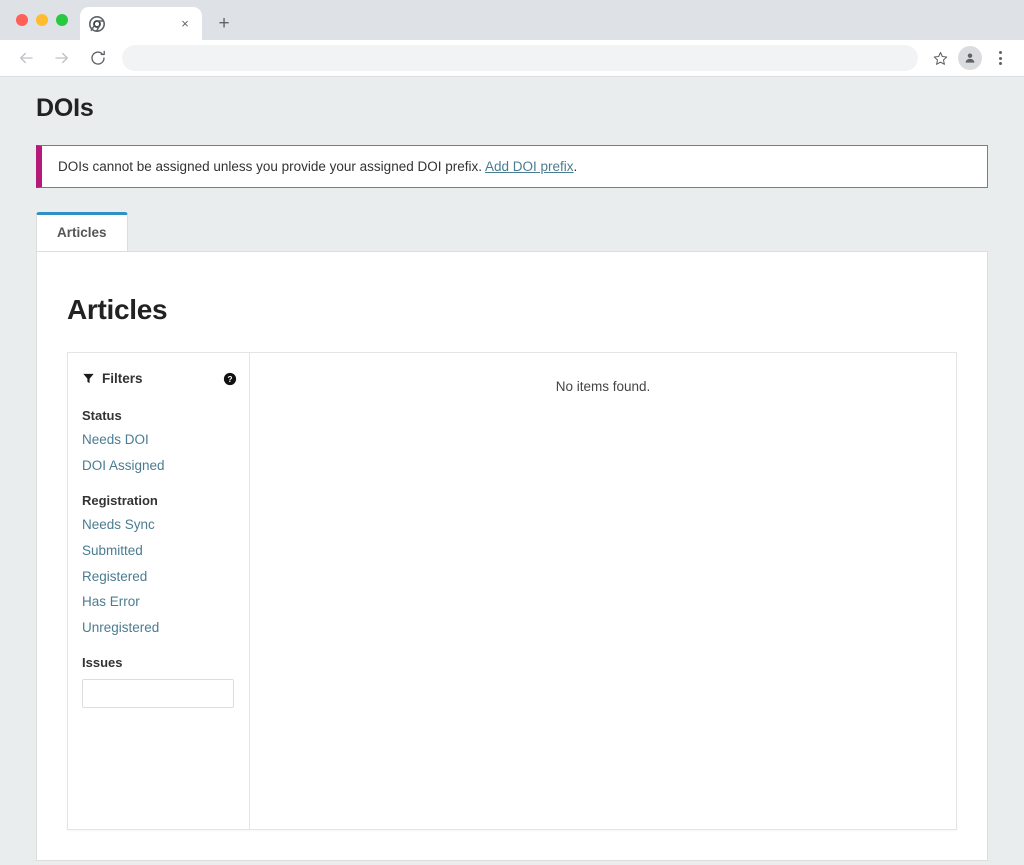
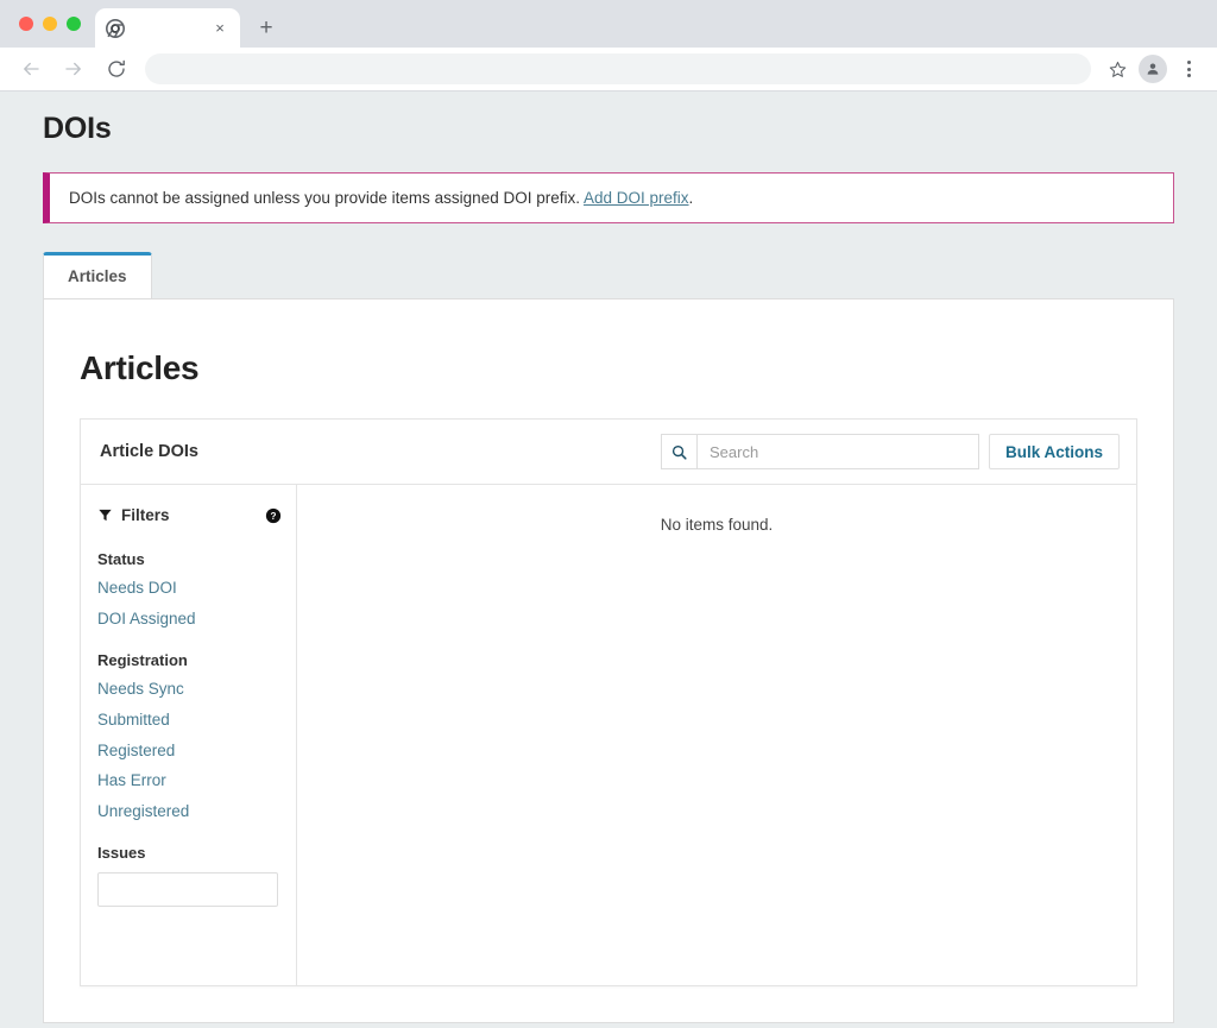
  ×
  +
  DOIs
- DOIs cannot be assigned unless you provide your assigned DOI prefix. Add DOI prefix.
+ DOIs cannot be assigned unless you provide items assigned DOI prefix. Add DOI prefix.
  Articles
  Articles
+ Article DOIs
+ Search
+ Bulk Actions
  Filters
  ?
  Status
  Needs DOI
  DOI Assigned
  Registration
  Needs Sync
  Submitted
  Registered
  Has Error
  Unregistered
  Issues
  No items found.
